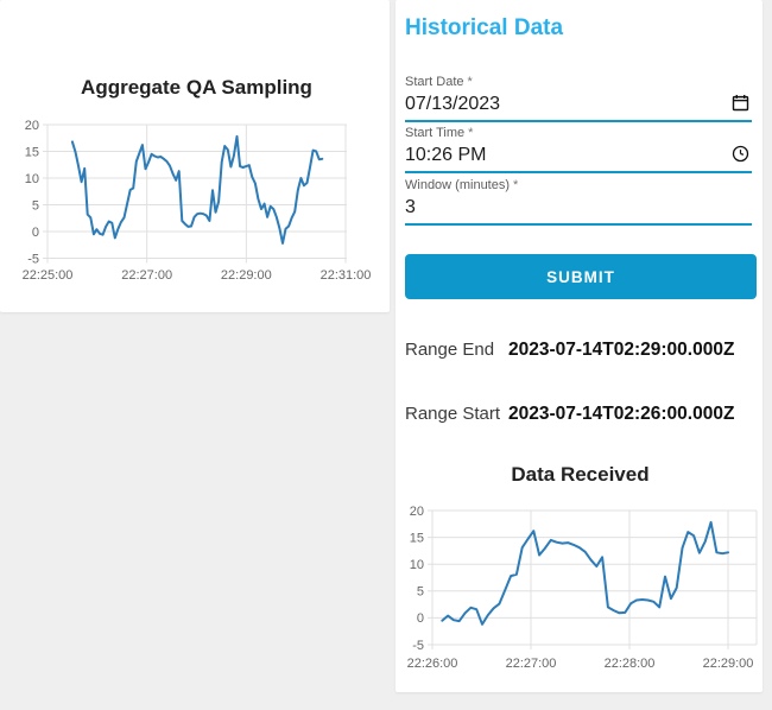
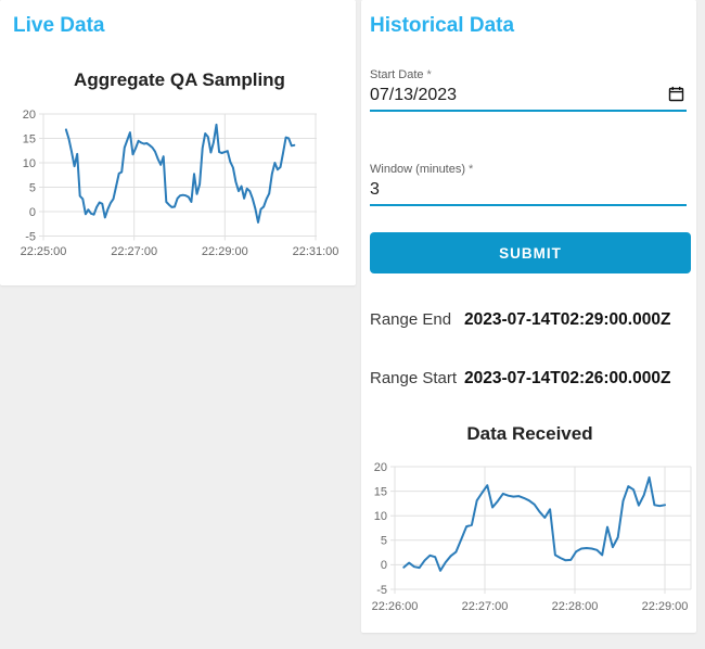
+ Live Data
  Aggregate QA Sampling
  20
  15
  10
  5
  0
  -5
  22:25:00
  22:27:00
  22:29:00
  22:31:00
  Historical Data
  Start Date *
  07/13/2023
- Start Time *
- 10:26 PM
  Window (minutes) *
  3
  SUBMIT
  Range End
  2023-07-14T02:29:00.000Z
  Range Start
  2023-07-14T02:26:00.000Z
  Data Received
  20
  15
  10
  5
  0
  -5
  22:26:00
  22:27:00
  22:28:00
  22:29:00
